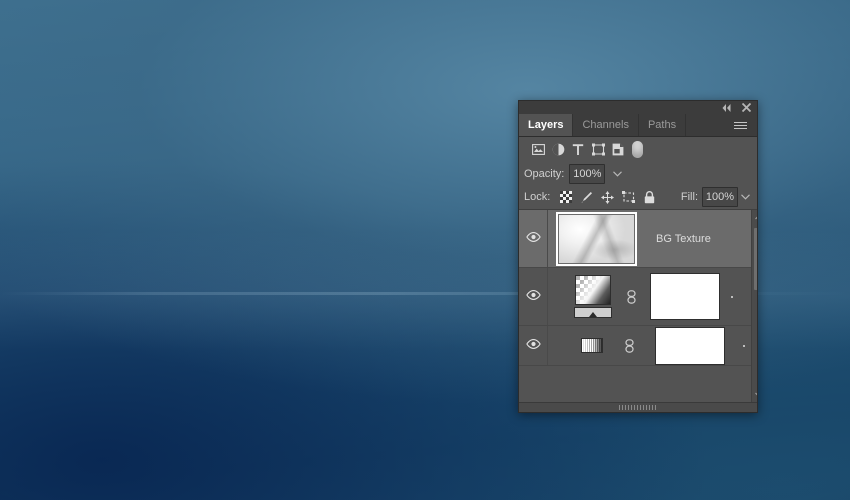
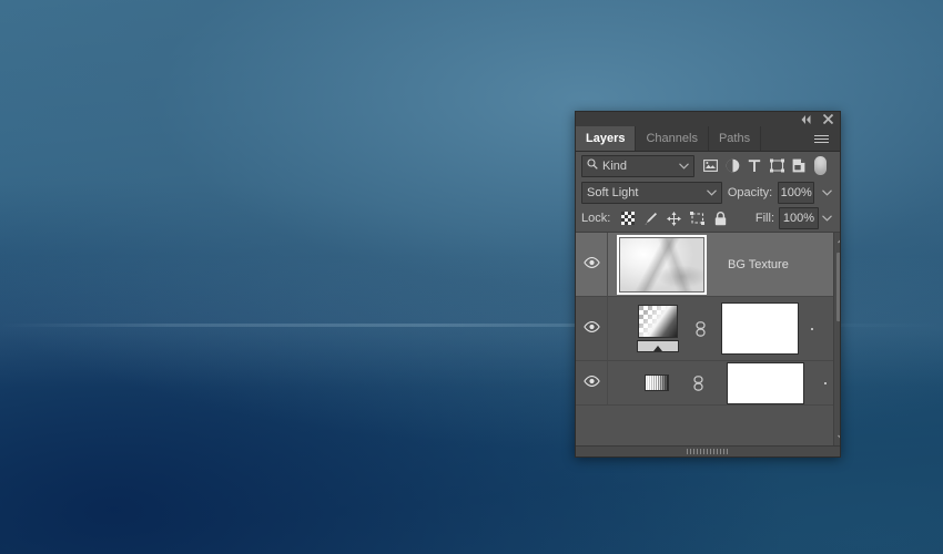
  Layers
  Channels
  Paths
+ Kind
+ Soft Light
  Opacity:
  100%
  Lock:
  Fill:
  100%
  BG Texture
